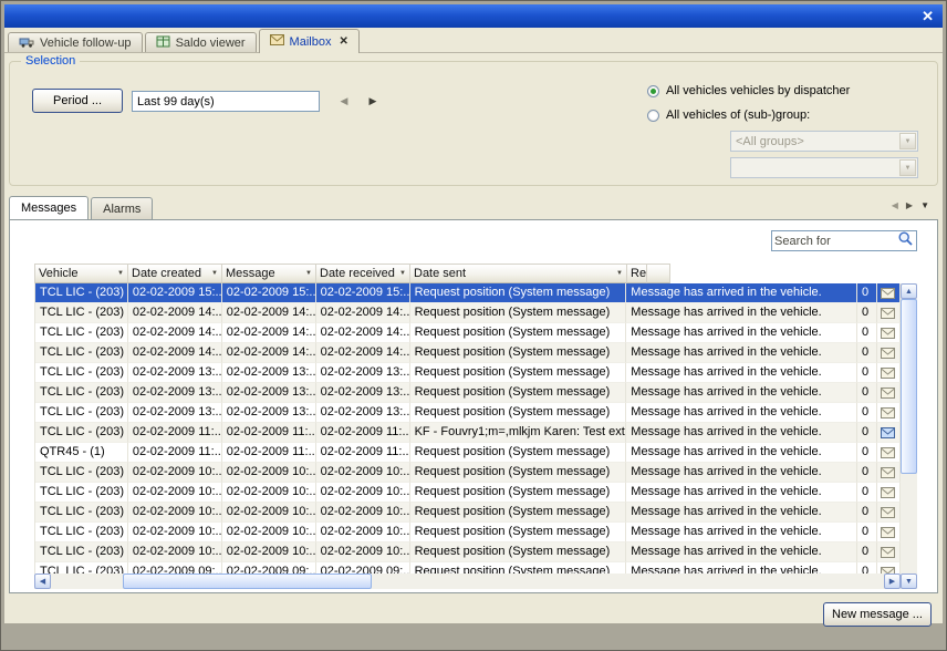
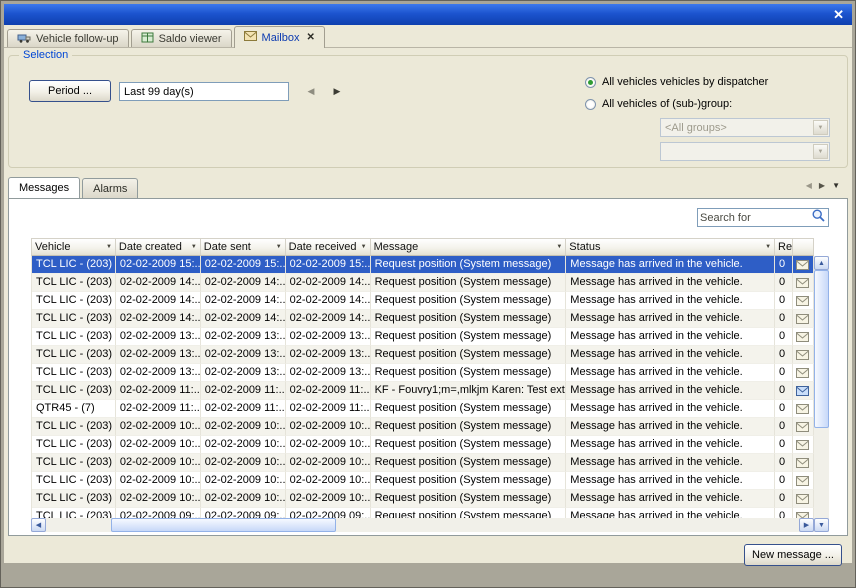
  ✕
  Vehicle follow-up
  Saldo viewer
  Mailbox
  ✕
  Selection
  Period ...
  Last 99 day(s)
  ◀
  ▶
  All vehicles vehicles by dispatcher
  All vehicles of (sub-)group:
  <All groups>
  Messages
  Alarms
  ◀
  ▶
  ▼
  Search for
  Vehicle
  Date created
- Message
+ Date sent
  Date received
- Date sent
+ Message
+ Status
  TCL LIC - (203)
  02-02-2009 15:..
  02-02-2009 15:..
  02-02-2009 15:..
  Request position (System message)
  Message has arrived in the vehicle.
  0
  TCL LIC - (203)
  02-02-2009 14:..
  02-02-2009 14:..
  02-02-2009 14:..
  Request position (System message)
  Message has arrived in the vehicle.
  0
  TCL LIC - (203)
  02-02-2009 14:..
  02-02-2009 14:..
  02-02-2009 14:..
  Request position (System message)
  Message has arrived in the vehicle.
  0
  TCL LIC - (203)
  02-02-2009 14:..
  02-02-2009 14:..
  02-02-2009 14:..
  Request position (System message)
  Message has arrived in the vehicle.
  0
  TCL LIC - (203)
  02-02-2009 13:..
  02-02-2009 13:..
  02-02-2009 13:..
  Request position (System message)
  Message has arrived in the vehicle.
  0
  TCL LIC - (203)
  02-02-2009 13:..
  02-02-2009 13:..
  02-02-2009 13:..
  Request position (System message)
  Message has arrived in the vehicle.
  0
  TCL LIC - (203)
  02-02-2009 13:..
  02-02-2009 13:..
  02-02-2009 13:..
  Request position (System message)
  Message has arrived in the vehicle.
  0
  TCL LIC - (203)
  02-02-2009 11:..
  02-02-2009 11:..
  02-02-2009 11:..
  KF - Fouvry1;m=,mlkjm Karen: Test ext
  Message has arrived in the vehicle.
  0
- QTR45 - (1)
+ QTR45 - (7)
  02-02-2009 11:..
  02-02-2009 11:..
  02-02-2009 11:..
  Request position (System message)
  Message has arrived in the vehicle.
  0
  TCL LIC - (203)
  02-02-2009 10:..
  02-02-2009 10:..
  02-02-2009 10:..
  Request position (System message)
  Message has arrived in the vehicle.
  0
  TCL LIC - (203)
  02-02-2009 10:..
  02-02-2009 10:..
  02-02-2009 10:..
  Request position (System message)
  Message has arrived in the vehicle.
  0
  TCL LIC - (203)
  02-02-2009 10:..
  02-02-2009 10:..
  02-02-2009 10:..
  Request position (System message)
  Message has arrived in the vehicle.
  0
  TCL LIC - (203)
  02-02-2009 10:..
  02-02-2009 10:..
  02-02-2009 10:..
  Request position (System message)
  Message has arrived in the vehicle.
  0
  TCL LIC - (203)
  02-02-2009 10:..
  02-02-2009 10:..
  02-02-2009 10:..
  Request position (System message)
  Message has arrived in the vehicle.
  0
  TCL LIC - (203)
  02-02-2009 09:..
  02-02-2009 09:..
  02-02-2009 09:..
  Request position (System message)
  Message has arrived in the vehicle.
  0
  New message ...
